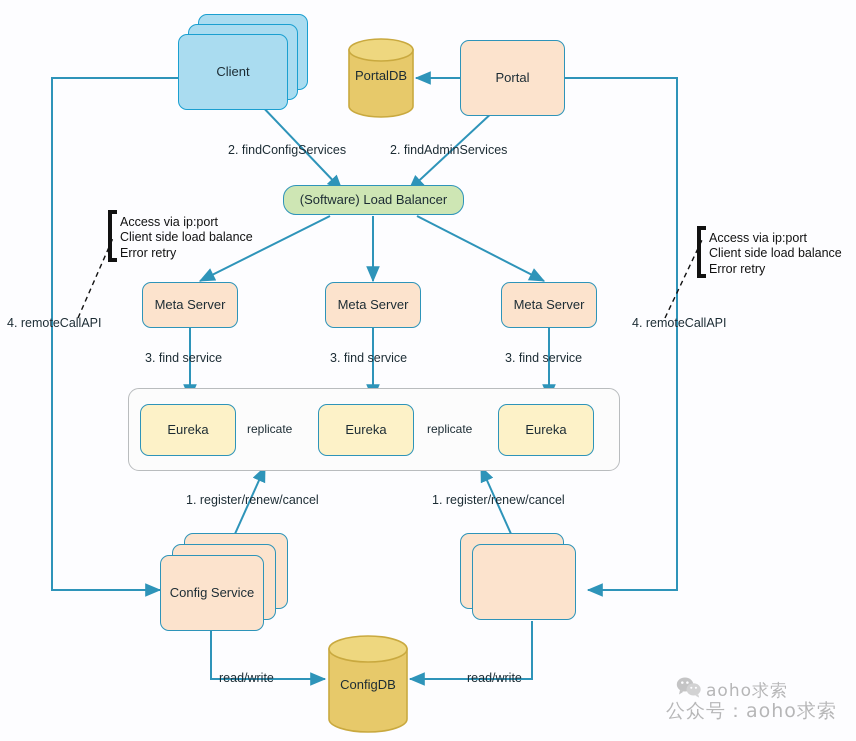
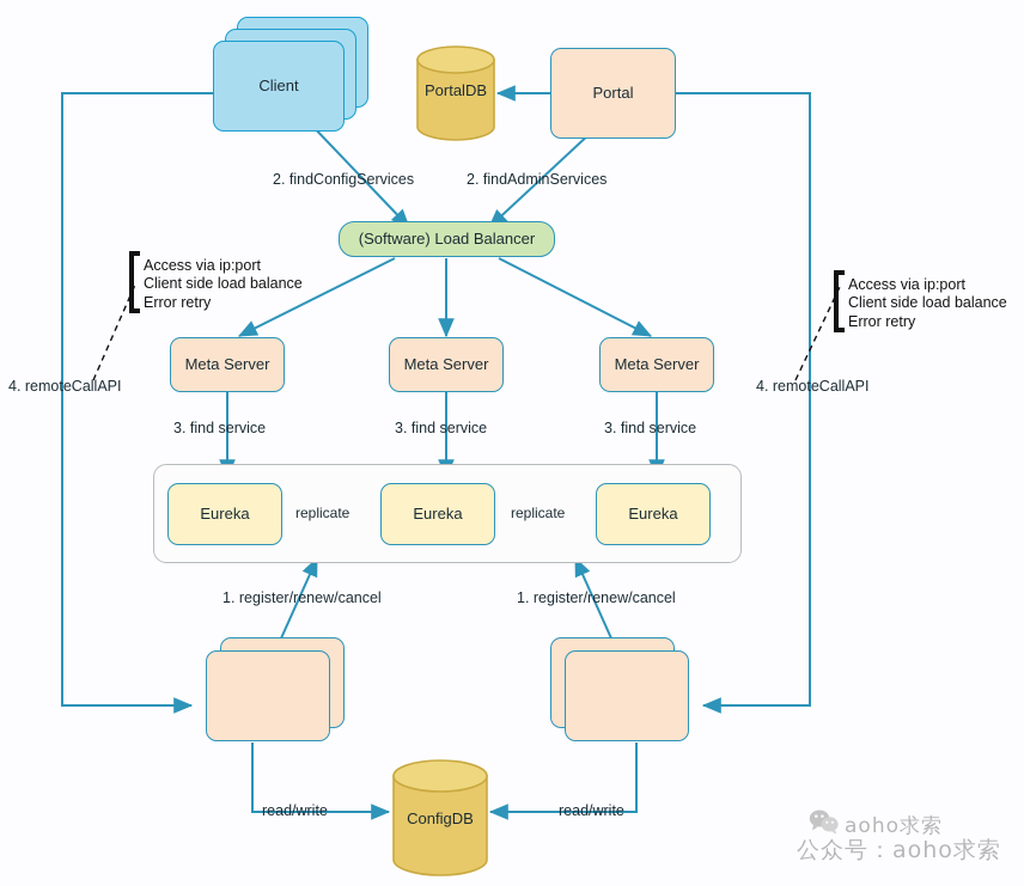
  Client
  PortalDB
  Portal
  (Software) Load Balancer
  Meta Server
  Meta Server
  Meta Server
  Eureka
  Eureka
  Eureka
- Config Service
  ConfigDB
  2. findConfigServices
  2. findAdminServices
  3. find service
  3. find service
  3. find service
  replicate
  replicate
  1. register/renew/cancel
  1. register/renew/cancel
  read/write
  read/write
  4. remoteCallAPI
  4. remoteCallAPI
  Access via ip:port
  Client side load balance
  Error retry
  Access via ip:port
  Client side load balance
  Error retry
  aoho求索
  公众号：aoho求索
